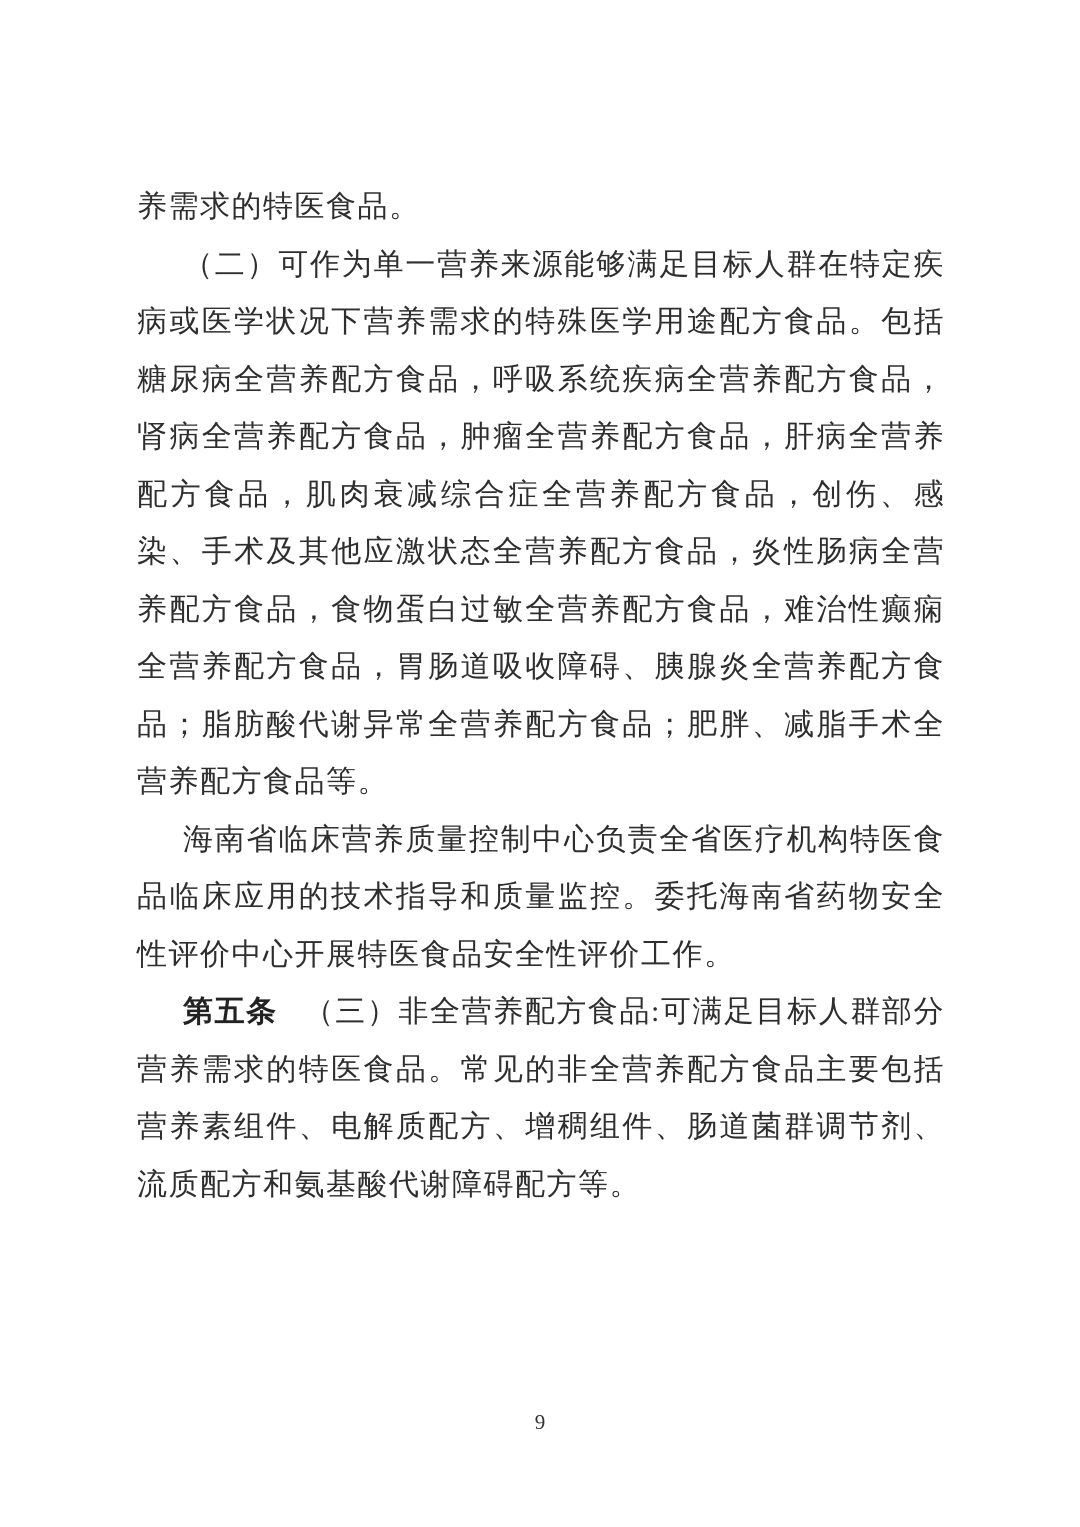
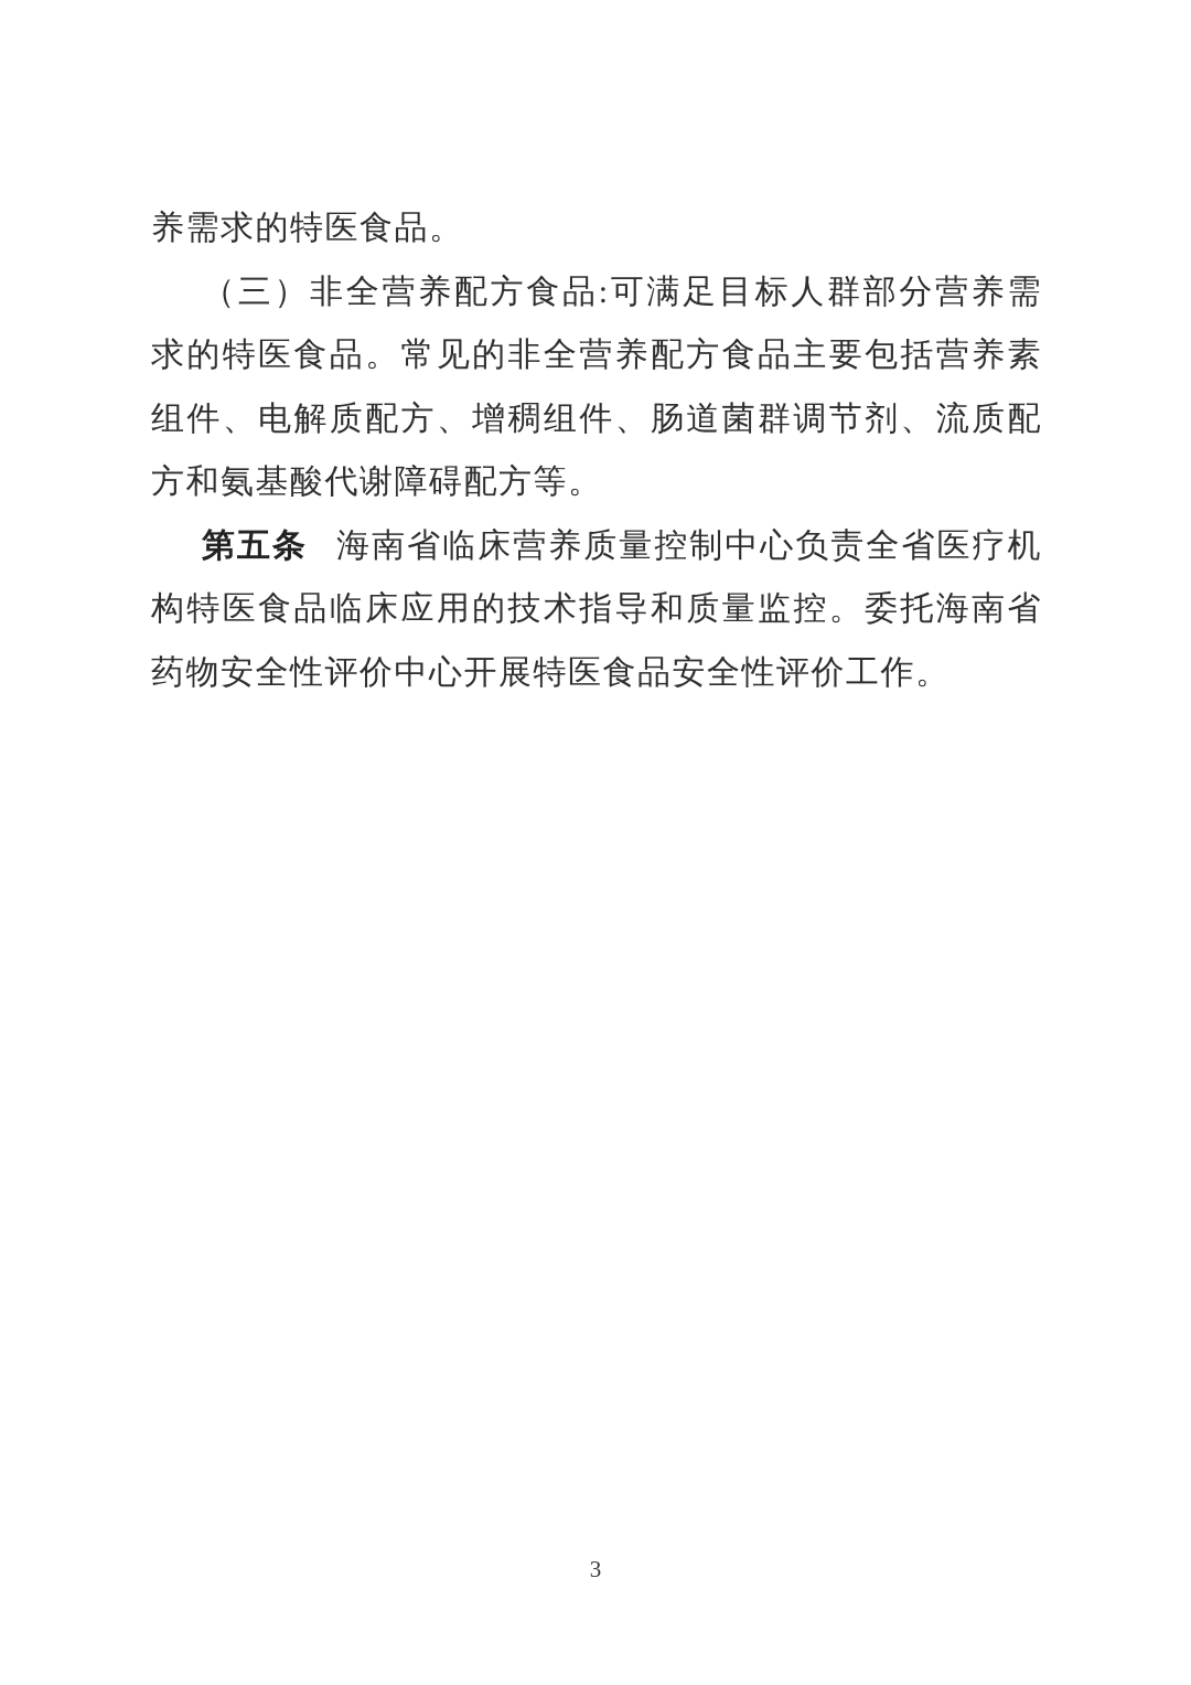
  养需求的特医食品。
- （二）可作为单一营养来源能够满足目标人群在特定疾病或医学状况下营养需求的特殊医学用途配方食品。包括糖尿病全营养配方食品，呼吸系统疾病全营养配方食品，肾病全营养配方食品，肿瘤全营养配方食品，肝病全营养配方食品，肌肉衰减综合症全营养配方食品，创伤、感染、手术及其他应激状态全营养配方食品，炎性肠病全营养配方食品，食物蛋白过敏全营养配方食品，难治性癫痫全营养配方食品，胃肠道吸收障碍、胰腺炎全营养配方食品；脂肪酸代谢异常全营养配方食品；肥胖、减脂手术全营养配方食品等。
- 海南省临床营养质量控制中心负责全省医疗机构特医食品临床应用的技术指导和质量监控。委托海南省药物安全性评价中心开展特医食品安全性评价工作。
+ （三）非全营养配方食品:可满足目标人群部分营养需求的特医食品。常见的非全营养配方食品主要包括营养素组件、电解质配方、增稠组件、肠道菌群调节剂、流质配方和氨基酸代谢障碍配方等。
- 第五条 （三）非全营养配方食品:可满足目标人群部分营养需求的特医食品。常见的非全营养配方食品主要包括营养素组件、电解质配方、增稠组件、肠道菌群调节剂、流质配方和氨基酸代谢障碍配方等。
+ 第五条 海南省临床营养质量控制中心负责全省医疗机构特医食品临床应用的技术指导和质量监控。委托海南省药物安全性评价中心开展特医食品安全性评价工作。
- 9
+ 3
